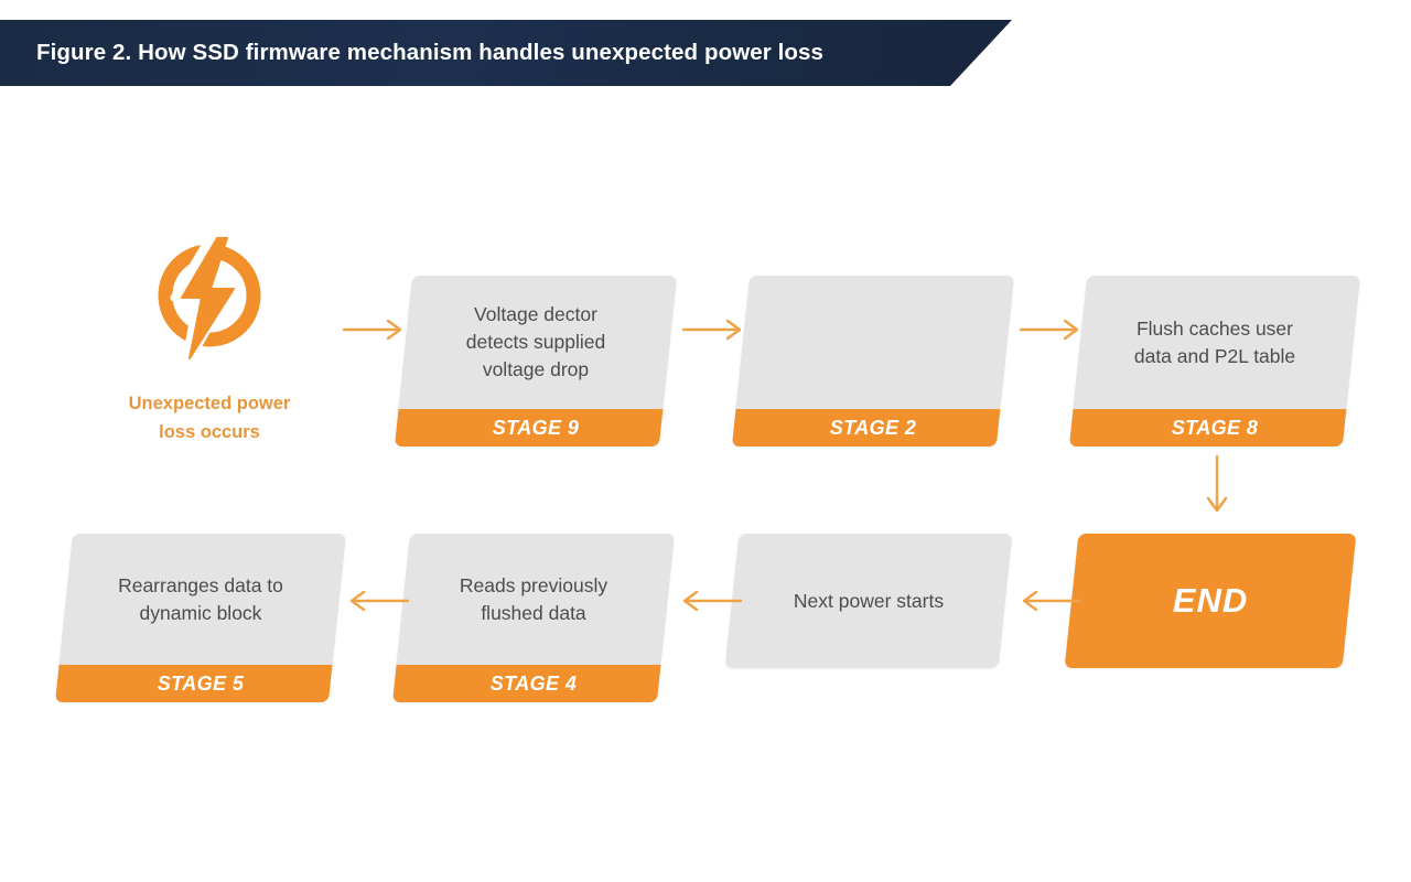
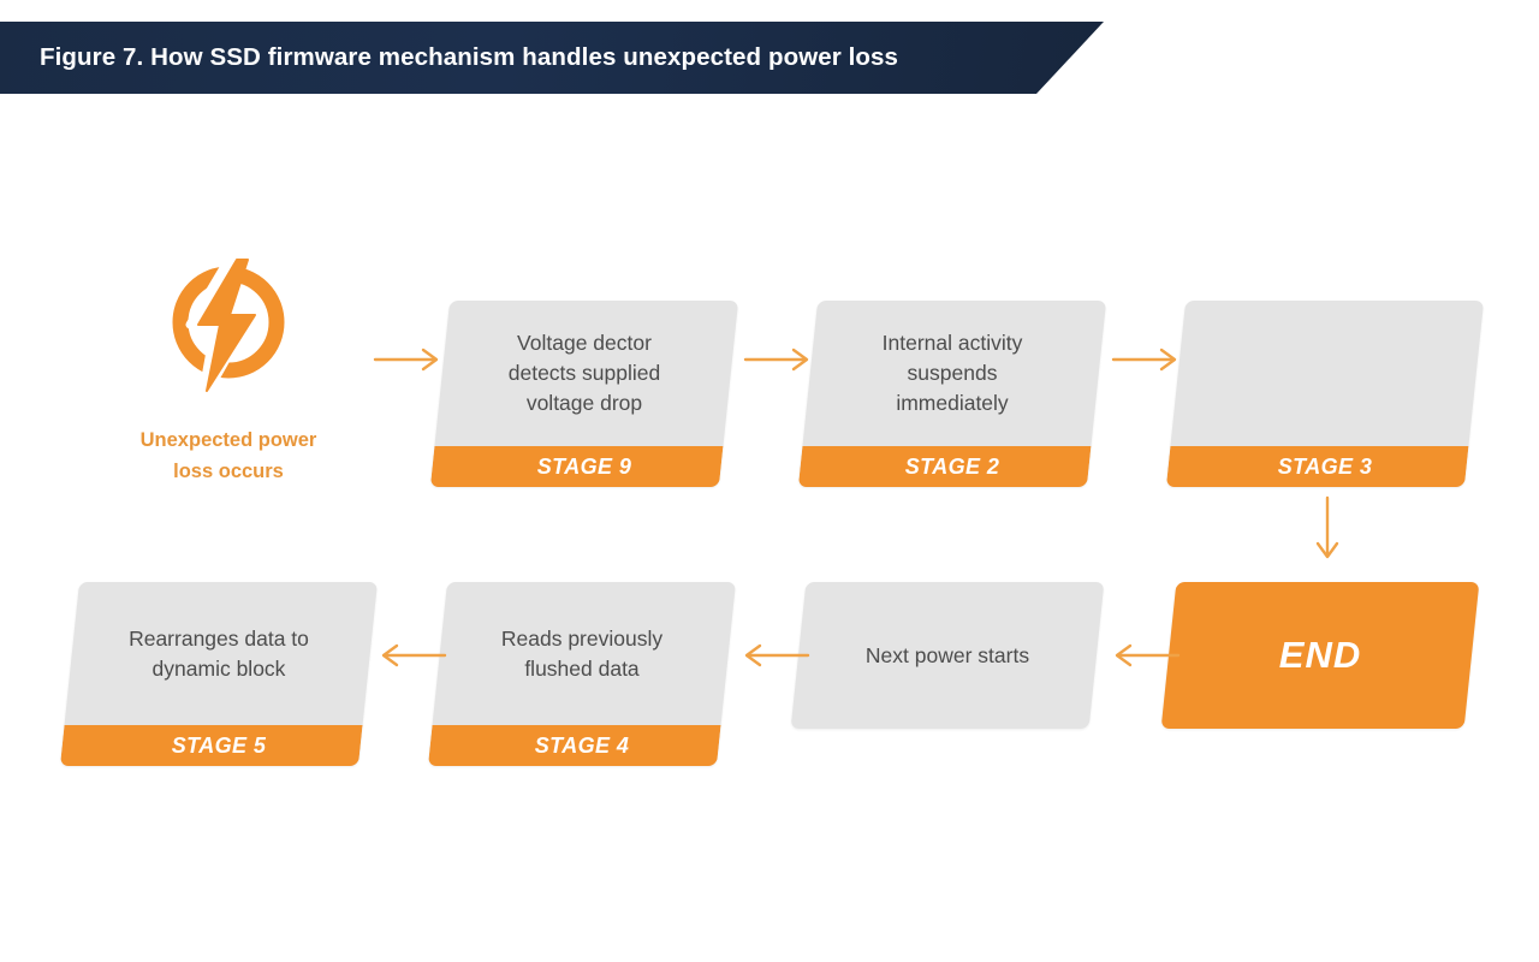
- Figure 2. How SSD firmware mechanism handles unexpected power loss
+ Figure 7. How SSD firmware mechanism handles unexpected power loss
  Unexpected power
  loss occurs
  Voltage dector
  detects supplied
  voltage drop
  STAGE 9
+ Internal activity
+ suspends
+ immediately
  STAGE 2
- Flush caches user
- data and P2L table
- STAGE 8
+ STAGE 3
  END
  Next power starts
  Reads previously
  flushed data
  STAGE 4
  Rearranges data to
  dynamic block
  STAGE 5
